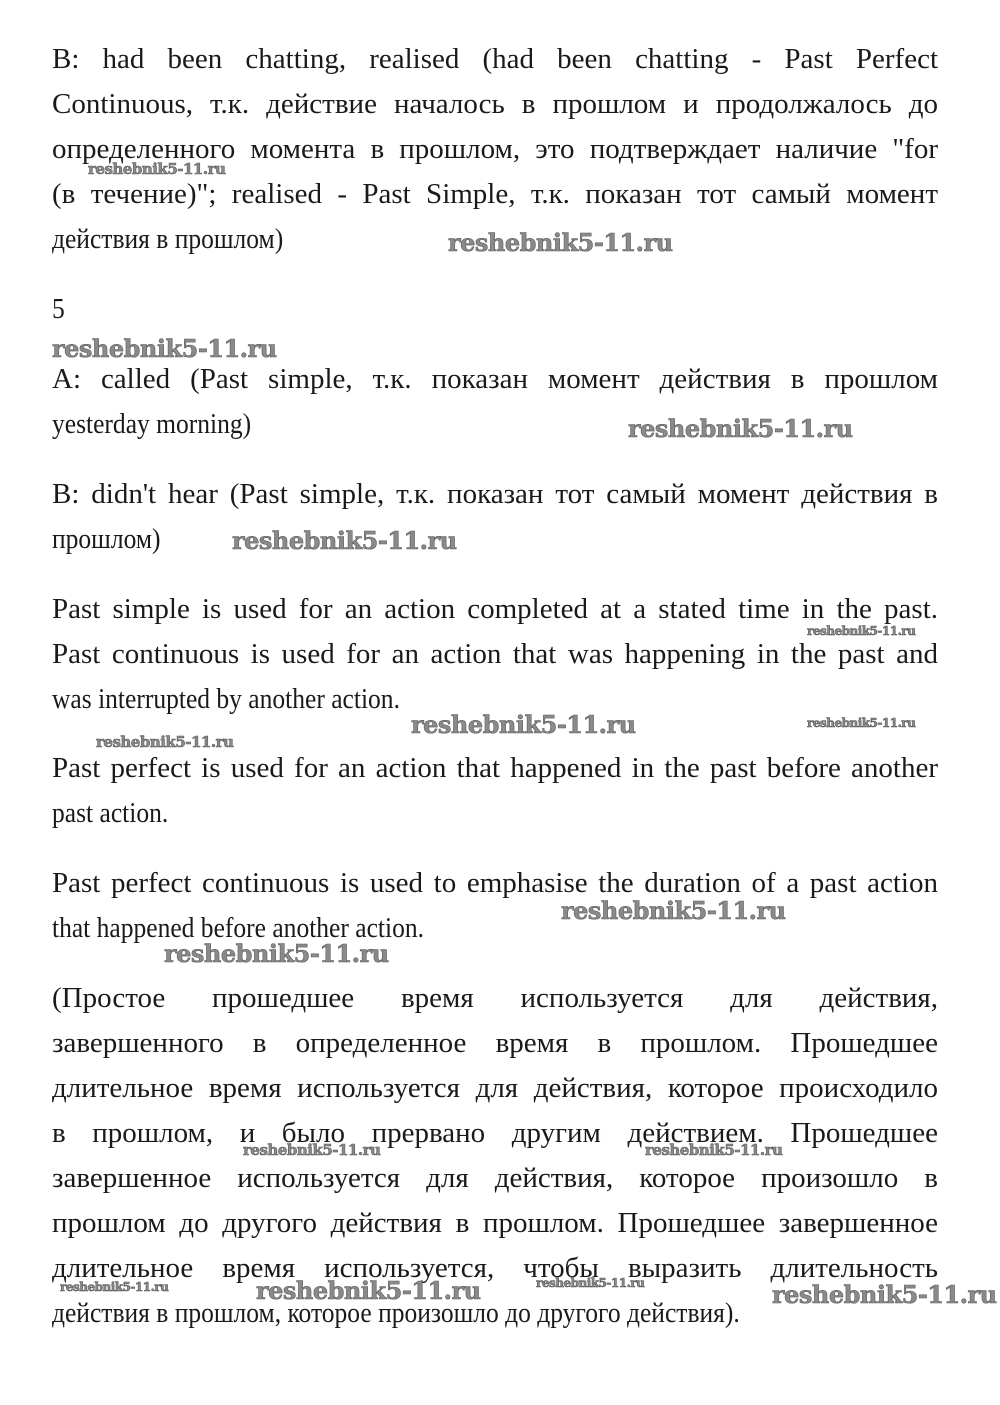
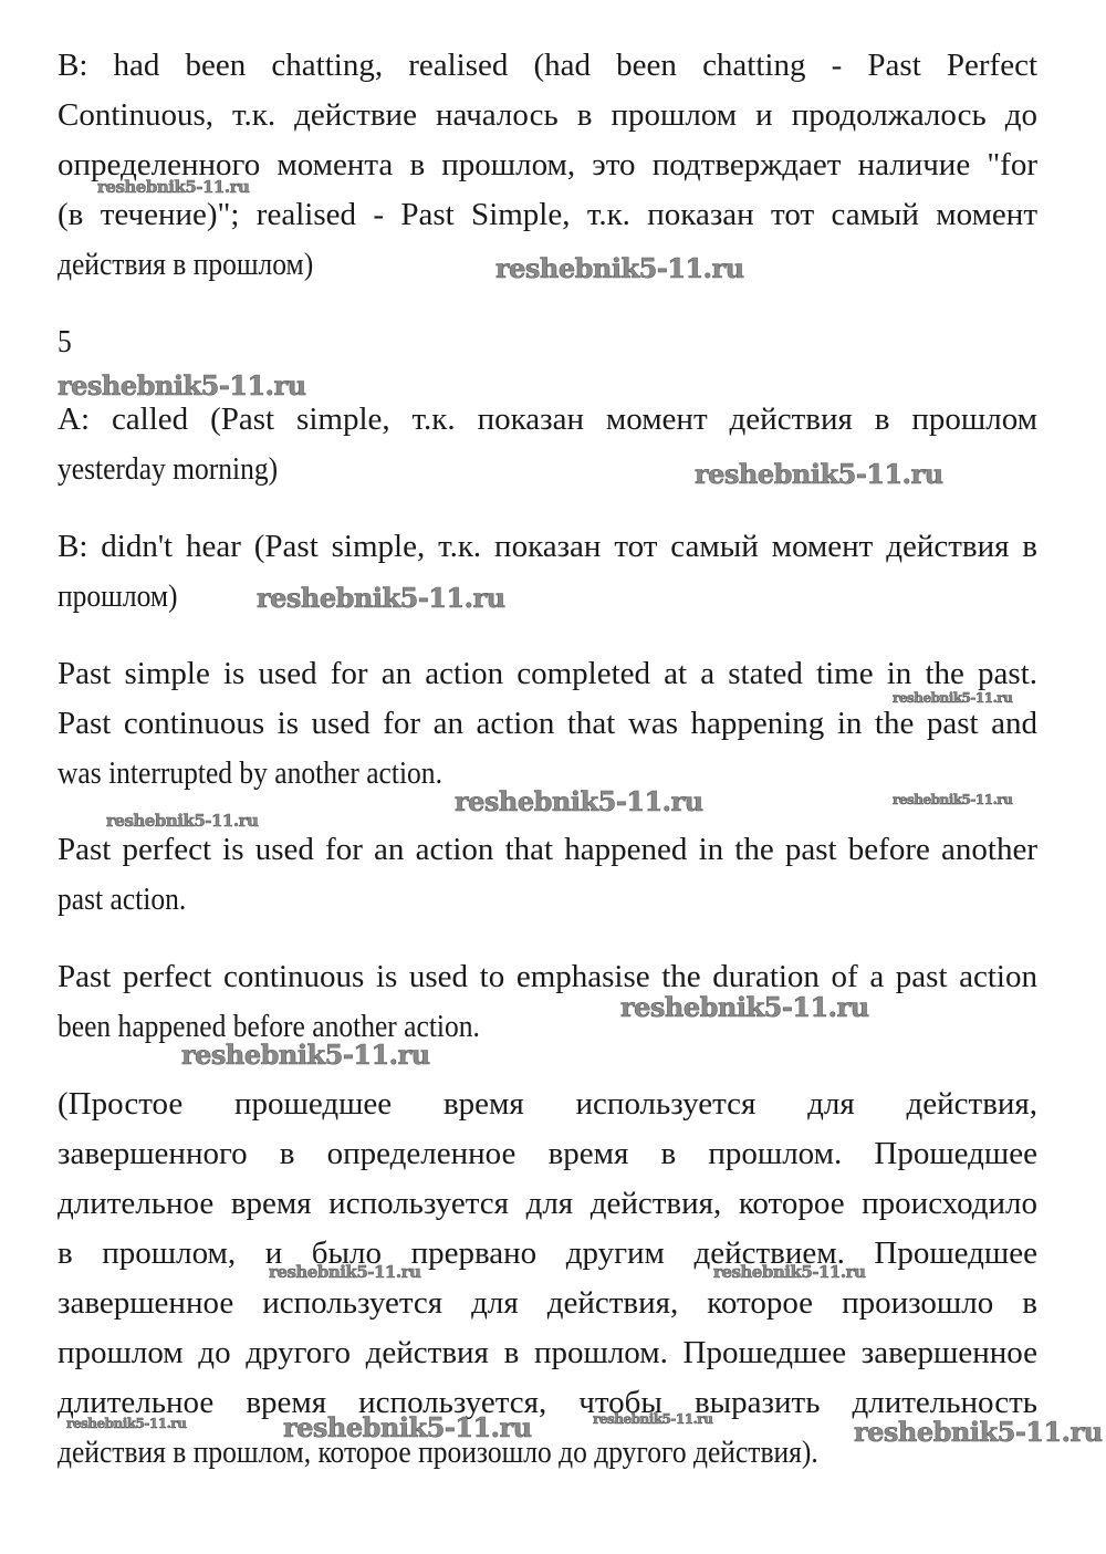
  B: had been chatting, realised (had been chatting - Past Perfect
  Continuous, т.к. действие началось в прошлом и продолжалось до
  определенного момента в прошлом, это подтверждает наличие "for
  (в течение)"; realised - Past Simple, т.к. показан тот самый момент
  действия в прошлом)
  5
  A: called (Past simple, т.к. показан момент действия в прошлом
  yesterday morning)
  B: didn't hear (Past simple, т.к. показан тот самый момент действия в
  прошлом)
  Past simple is used for an action completed at a stated time in the past.
  Past continuous is used for an action that was happening in the past and
  was interrupted by another action.
  Past perfect is used for an action that happened in the past before another
  past action.
  Past perfect continuous is used to emphasise the duration of a past action
- that happened before another action.
+ been happened before another action.
  (Простое прошедшее время используется для действия,
  завершенного в определенное время в прошлом. Прошедшее
  длительное время используется для действия, которое происходило
  в прошлом, и было прервано другим действием. Прошедшее
  завершенное используется для действия, которое произошло в
  прошлом до другого действия в прошлом. Прошедшее завершенное
  длительное время используется, чтобы выразить длительность
  действия в прошлом, которое произошло до другого действия).
  reshebnik5-11.ru
  reshebnik5-11.ru
  reshebnik5-11.ru
  reshebnik5-11.ru
  reshebnik5-11.ru
  reshebnik5-11.ru
  reshebnik5-11.ru
  reshebnik5-11.ru
  reshebnik5-11.ru
  reshebnik5-11.ru
  reshebnik5-11.ru
  reshebnik5-11.ru
  reshebnik5-11.ru
  reshebnik5-11.ru
  reshebnik5-11.ru
  reshebnik5-11.ru
  reshebnik5-11.ru
